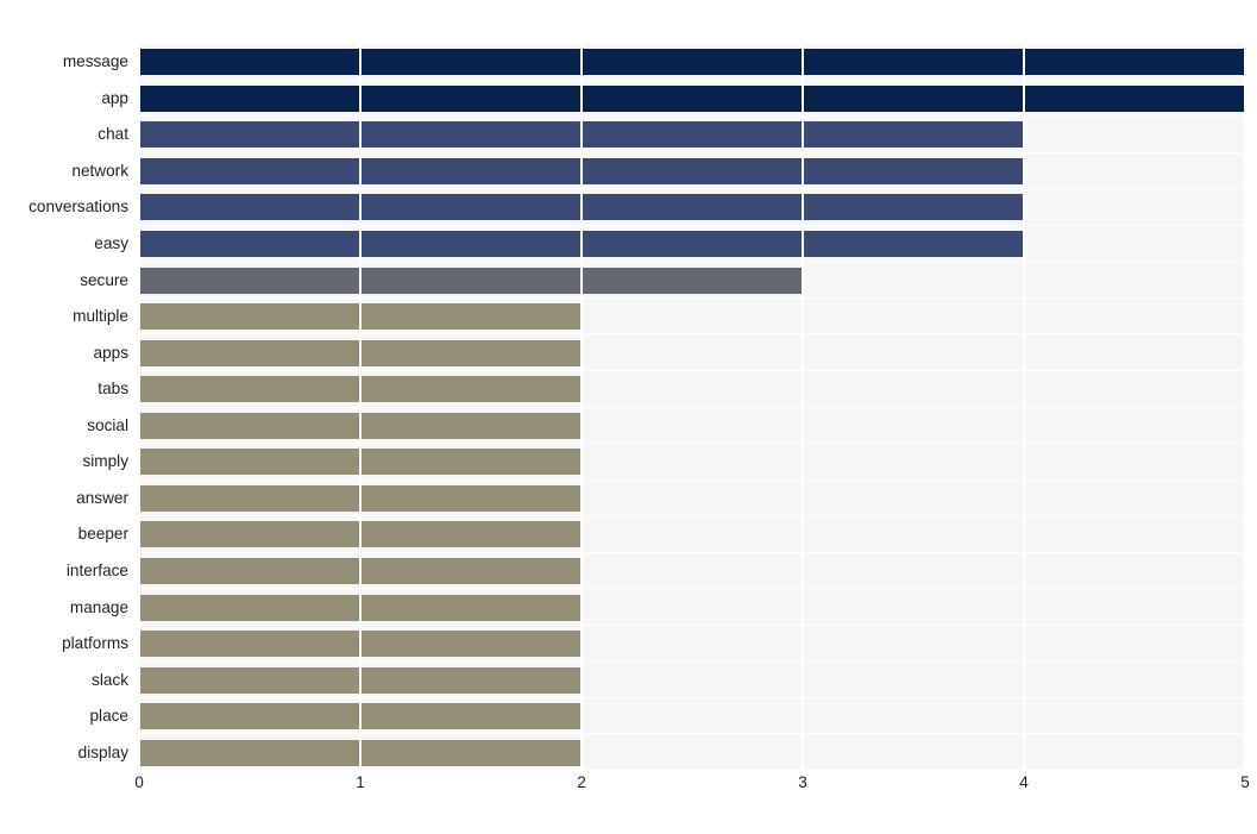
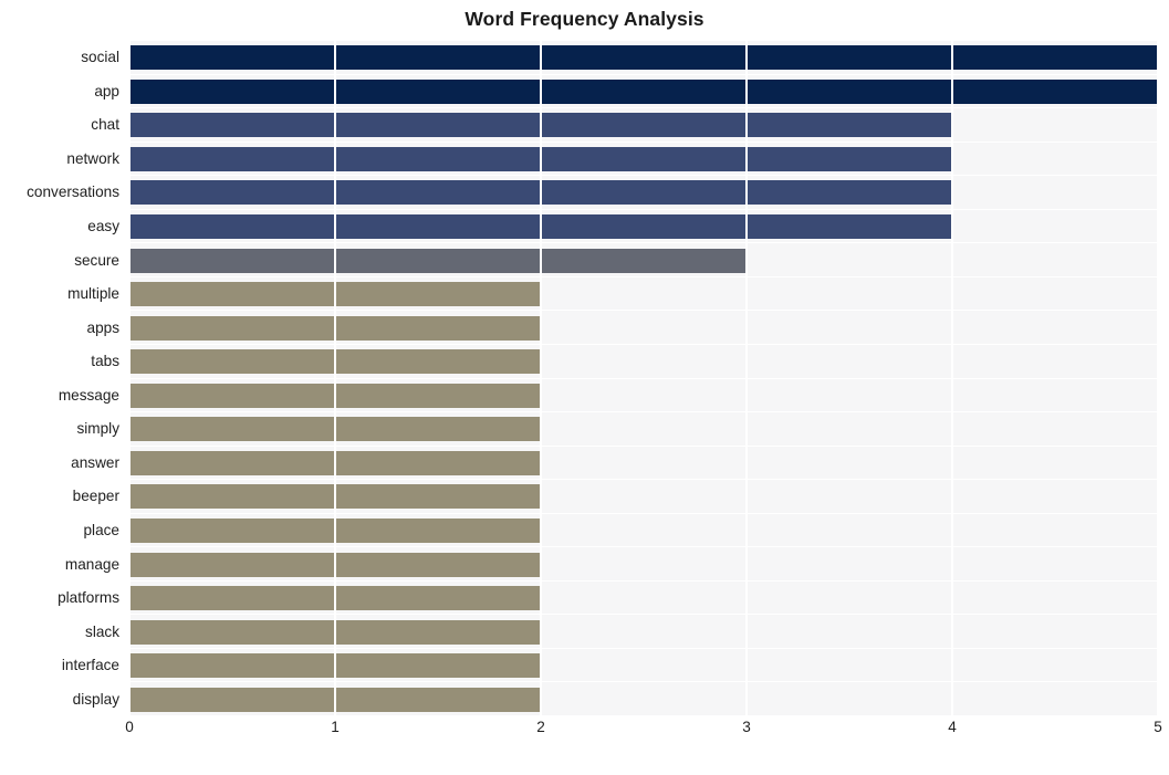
+ Word Frequency Analysis
- message
+ social
  app
  chat
  network
  conversations
  easy
  secure
  multiple
  apps
  tabs
- social
+ message
  simply
  answer
  beeper
- interface
+ place
  manage
  platforms
  slack
- place
+ interface
  display
  0
  1
  2
  3
  4
  5
